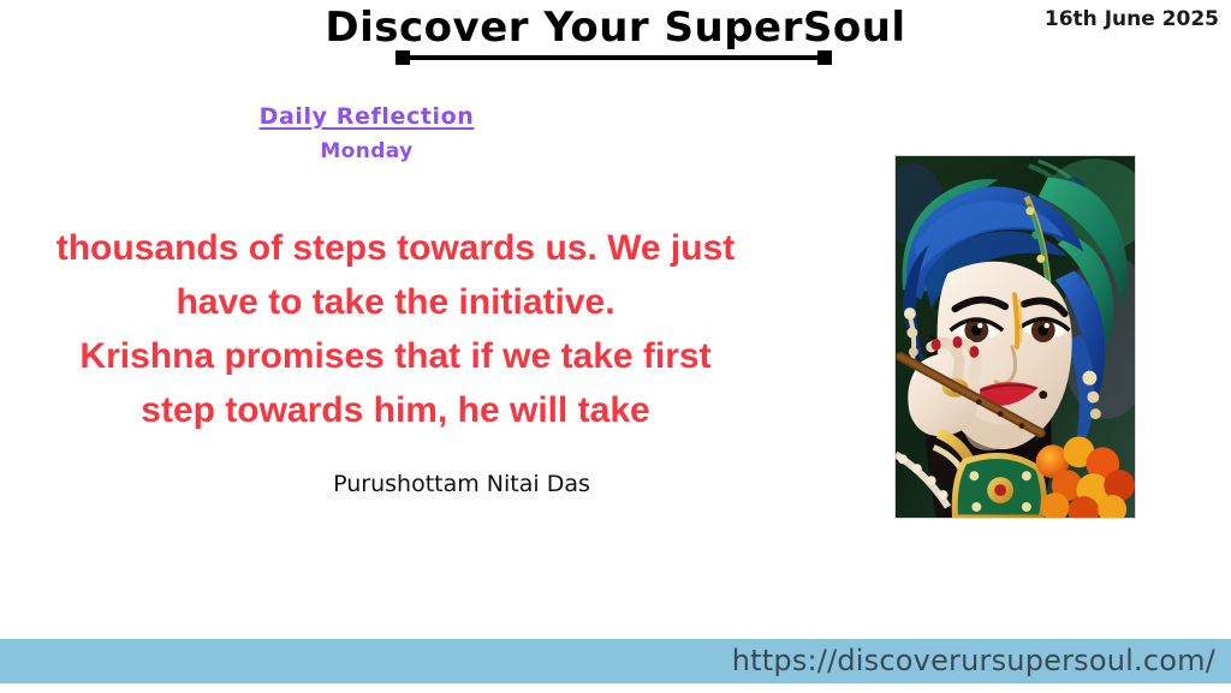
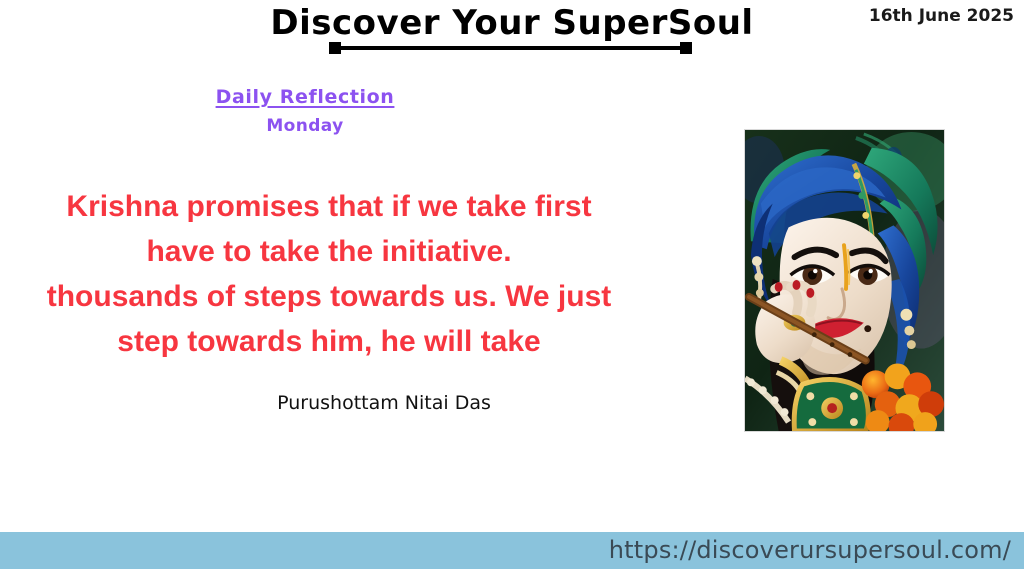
  Discover Your SuperSoul
  16th June 2025
  Daily Reflection
  Monday
- thousands of steps towards us. We just
+ Krishna promises that if we take first
  have to take the initiative.
- Krishna promises that if we take first
+ thousands of steps towards us. We just
  step towards him, he will take
  Purushottam Nitai Das
  https://discoverursupersoul.com/
